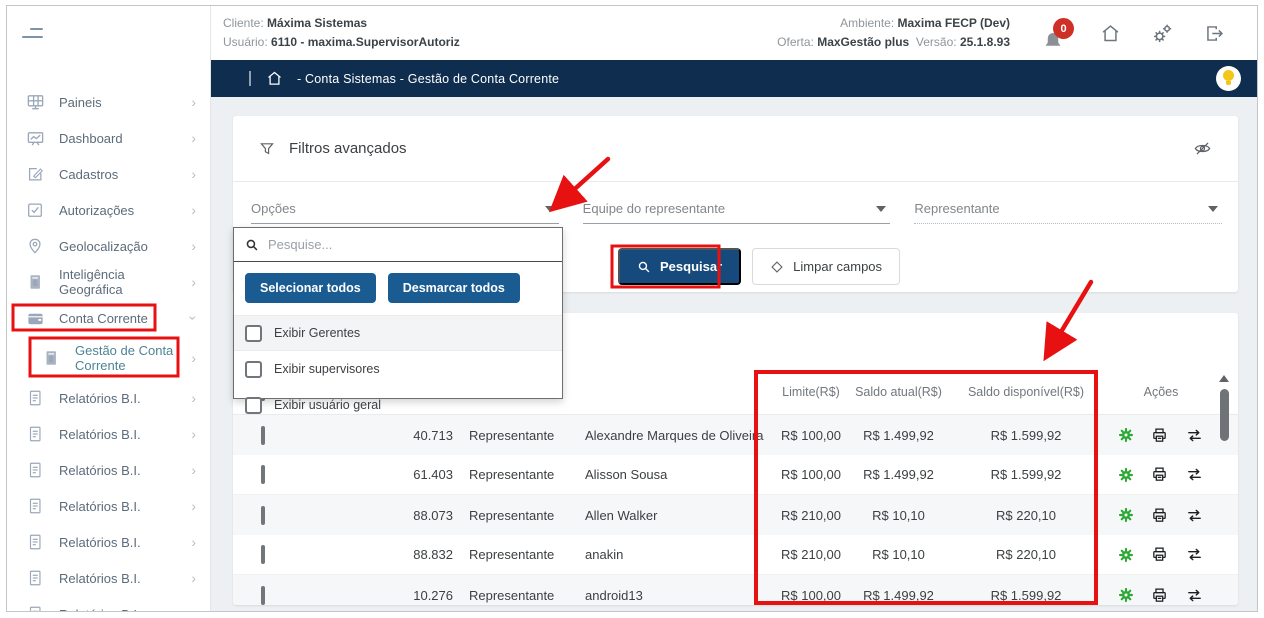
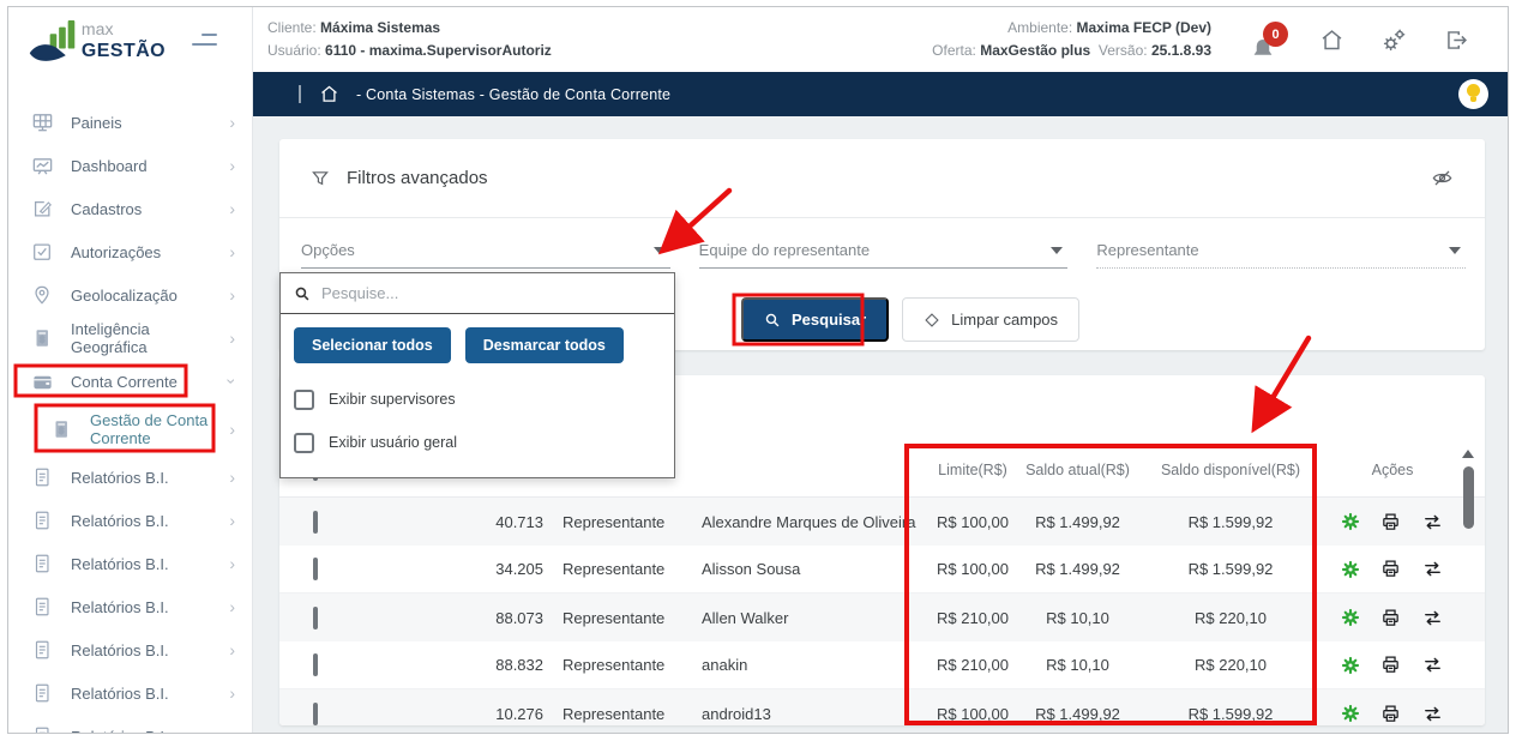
+ max
+ GESTÃO
  Cliente: Máxima Sistemas
  Usuário: 6110 - maxima.SupervisorAutoriz
  Ambiente: Maxima FECP (Dev)
  Oferta: MaxGestão plus Versão: 25.1.8.93
  0
  Paineis
  ›
  Dashboard
  ›
  Cadastros
  ›
  Autorizações
  ›
  Geolocalização
  ›
  $
  Inteligência Geográfica
  ›
  Conta Corrente
  $
  Gestão de Conta Corrente
  ›
  Relatórios B.I.
  ›
  Relatórios B.I.
  ›
  Relatórios B.I.
  ›
  Relatórios B.I.
  ›
  Relatórios B.I.
  ›
  Relatórios B.I.
  ›
  - Conta Sistemas - Gestão de Conta Corrente
  Filtros avançados
  Opções
  Equipe do representante
  Representante
  Pesquisa
  Limpar campos
  Limite(R$)
  Saldo atual(R$)
  Saldo disponível(R$)
  Ações
  40.713
  Representante
  Alexandre Marques de Oliveia
  R$ 100,00
  R$ 1.499,92
  R$ 1.599,92
- 61.403
+ 34.205
  Representante
  Alisson Sousa
  R$ 100,00
  R$ 1.499,92
  R$ 1.599,92
  88.073
  Representante
  Allen Walker
  R$ 210,00
  R$ 10,10
  R$ 220,10
  88.832
  Representante
  anakin
  R$ 210,00
  R$ 10,10
  R$ 220,10
  10.276
  Representante
  android13
  R$ 100,00
  R$ 1.499,92
  R$ 1.599,92
  Pesquise...
  Selecionar todos
  Desmarcar todos
- Exibir Gerentes
  Exibir supervisores
  Exibir usuário geral
